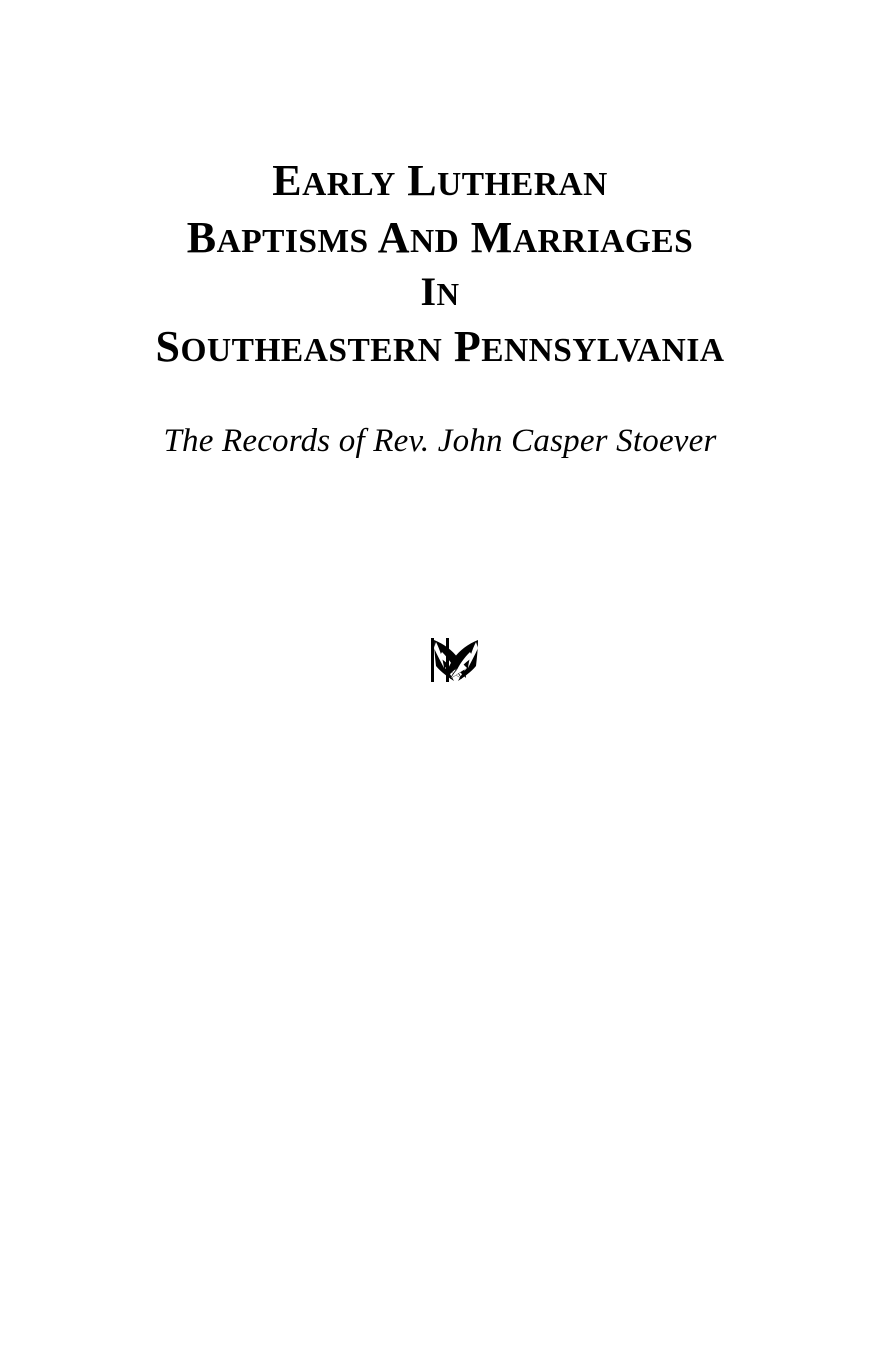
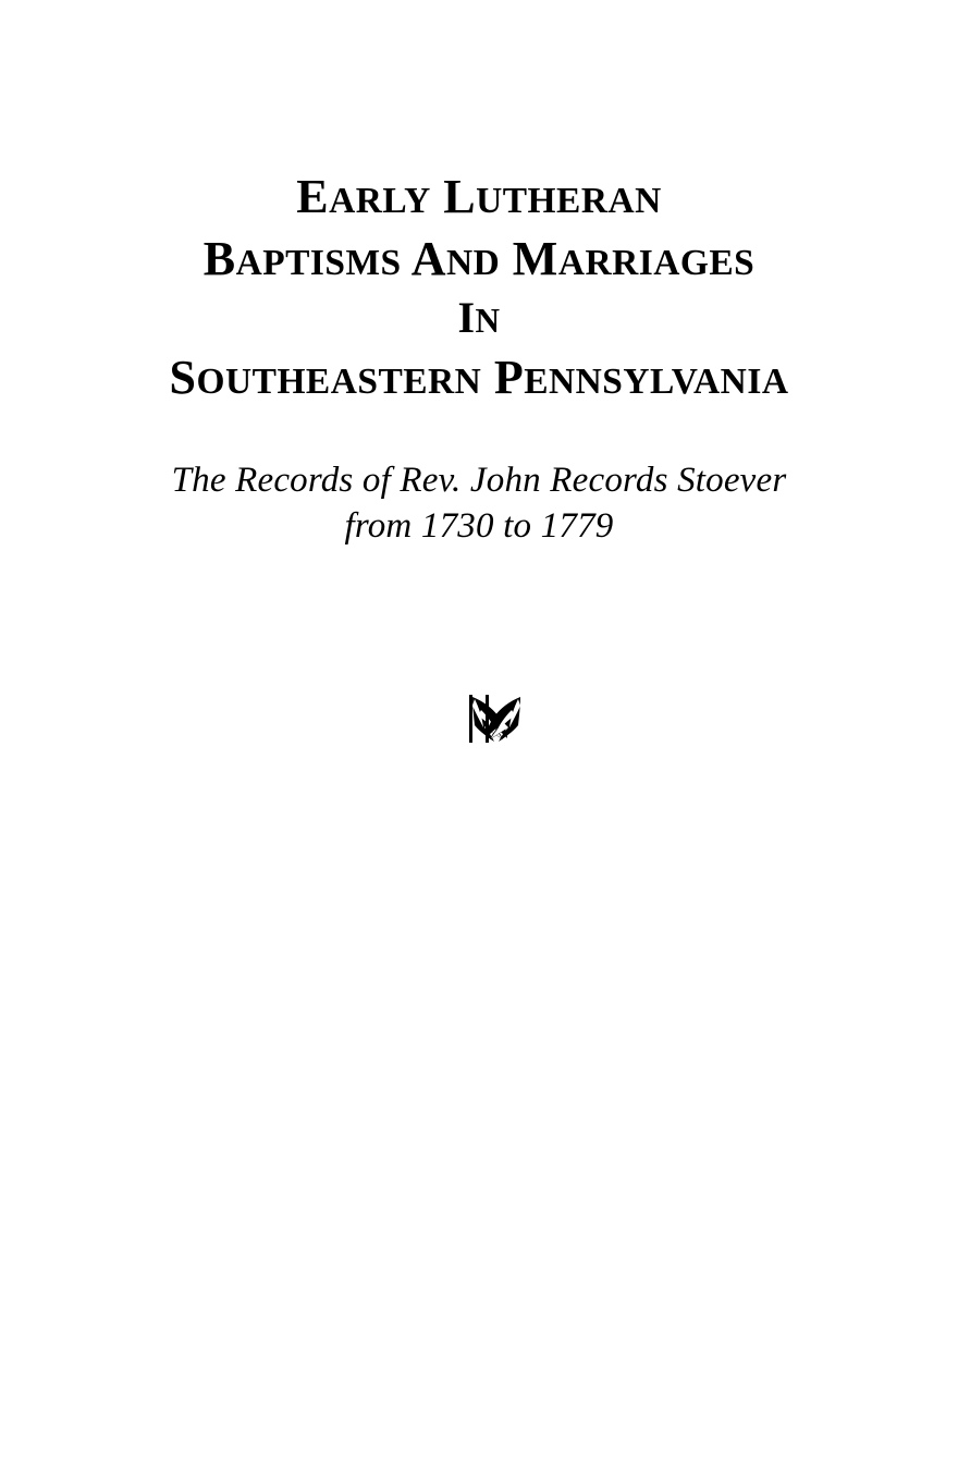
  EARLY LUTHERAN
  BAPTISMS AND MARRIAGES
  IN
  SOUTHEASTERN PENNSYLVANIA
- The Records of Rev. John Casper Stoever
+ The Records of Rev. John Records Stoever
+ from 1730 to 1779
